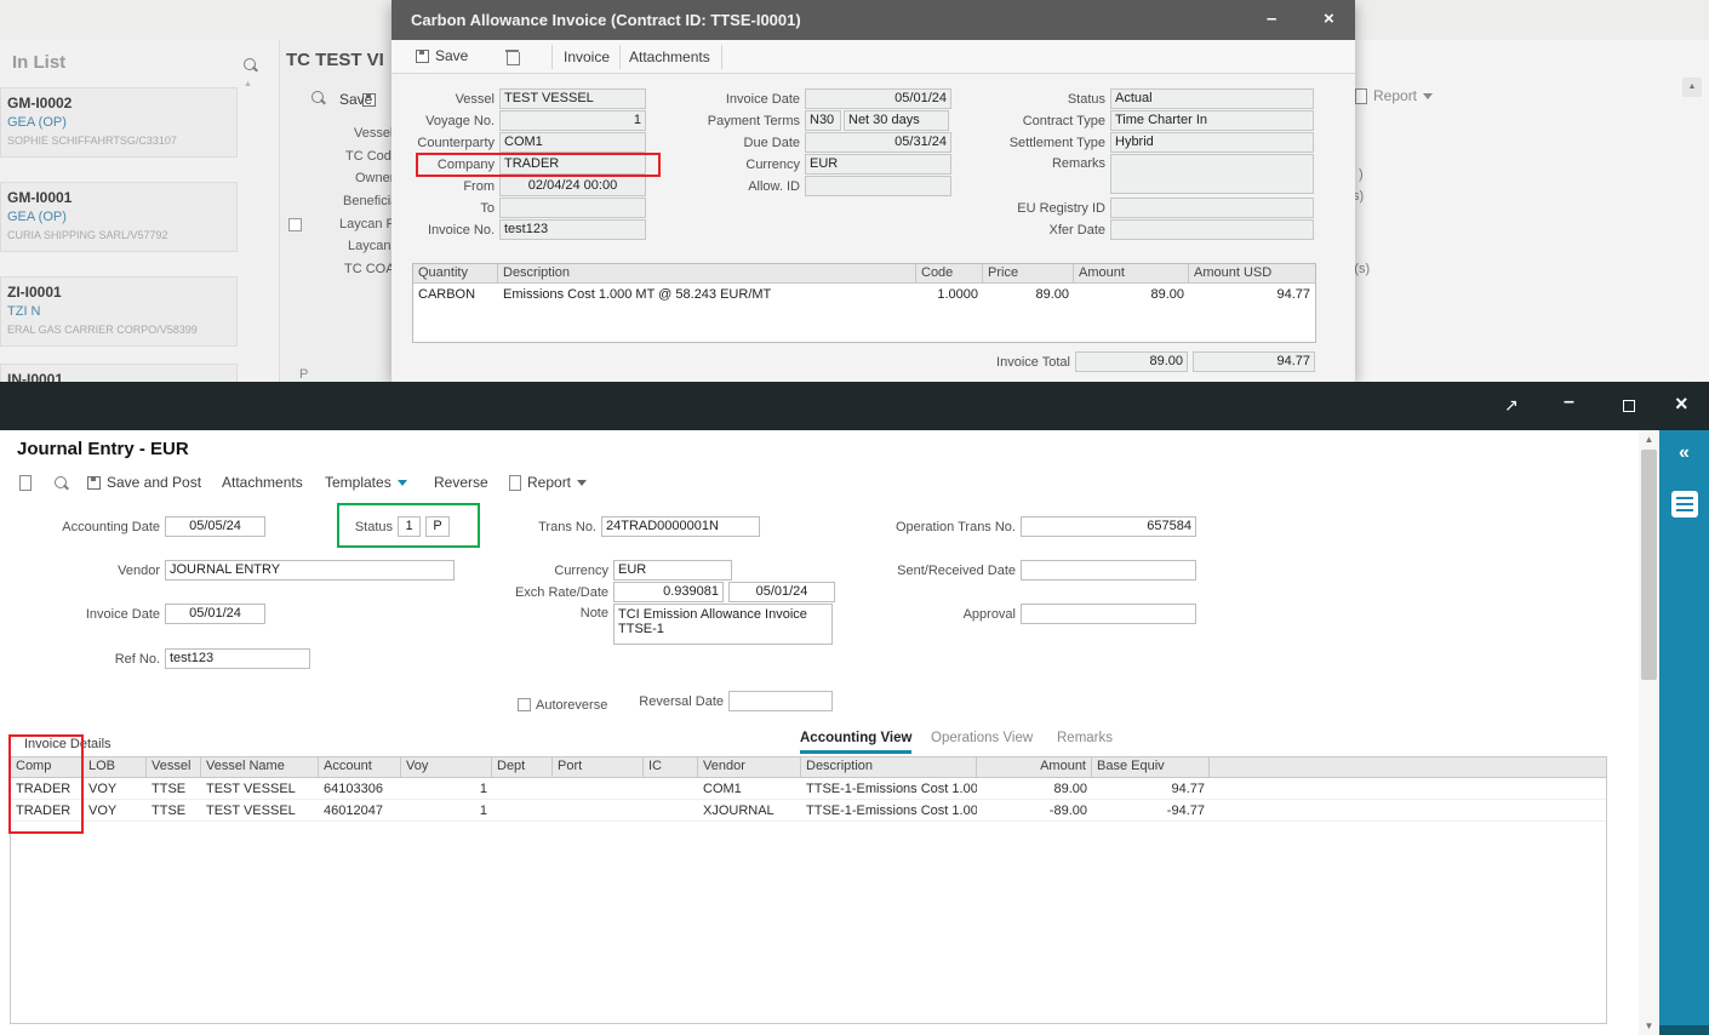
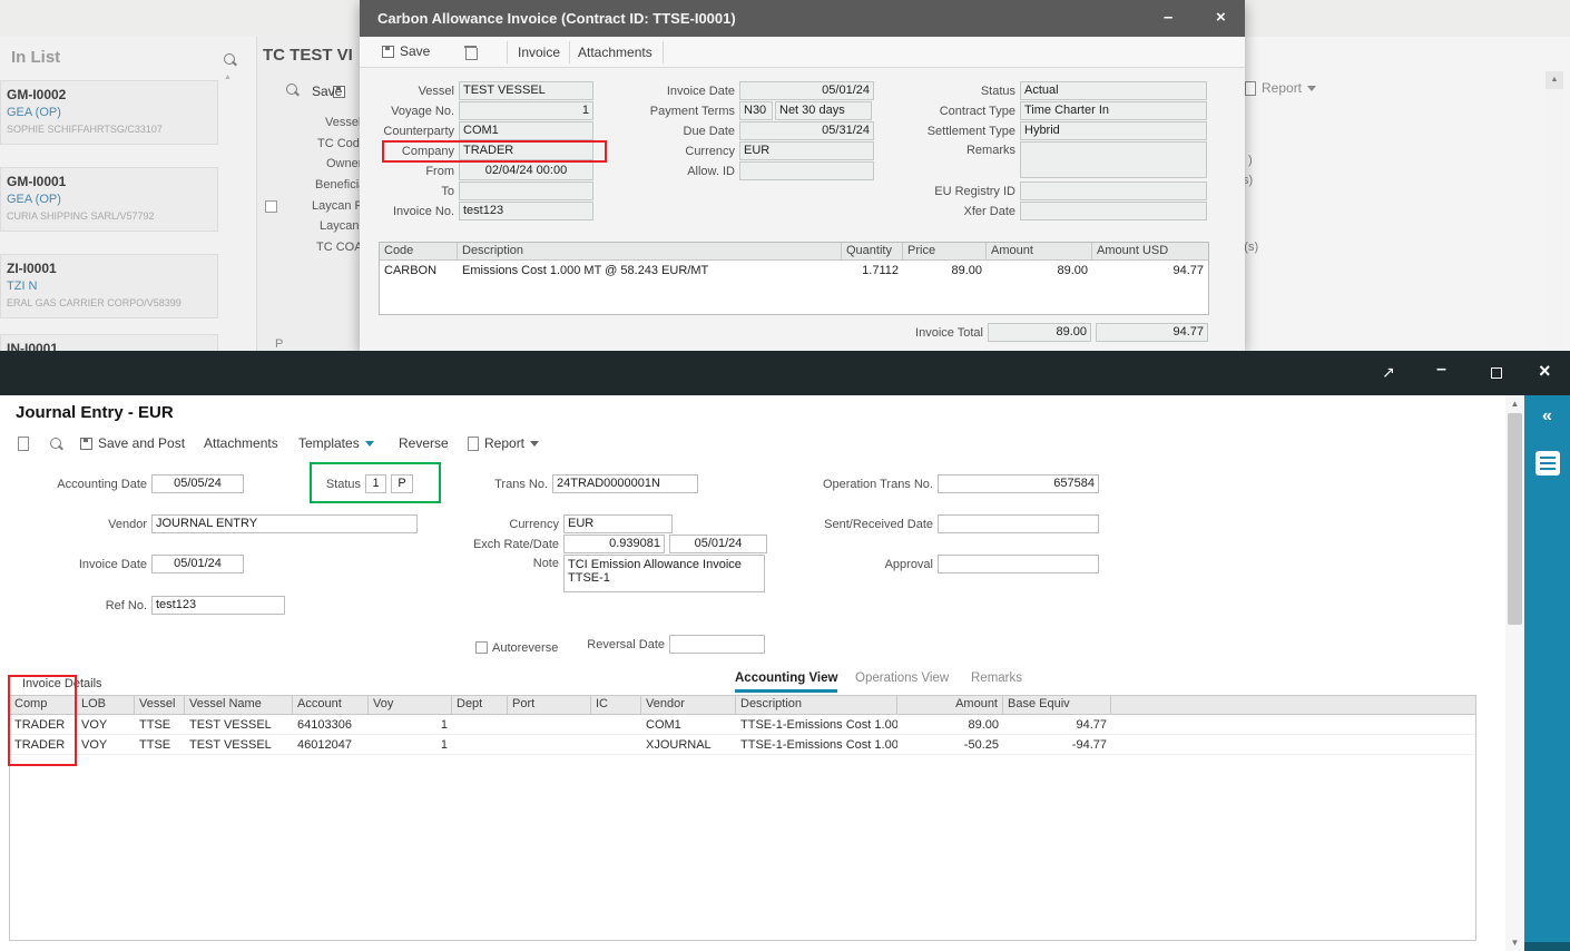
  In List
  GM-I0002
  GEA (OP)
  SOPHIE SCHIFFAHRTSG/C33107
  GM-I0001
  GEA (OP)
  CURIA SHIPPING SARL/V57792
  ZI-I0001
  TZI N
  ERAL GAS CARRIER CORPO/V58399
  IN-I0001
  TC TEST VI
  Save
  Vesse
  TC Cod
  Owne
  Benefici
  Laycan F
  Laycan
  TC COA
  P
  Report
  )
  s)
  Carbon Allowance Invoice (Contract ID: TTSE-I0001)
  –
  ×
  Save
  Invoice
  Attachments
  Vessel
  TEST VESSEL
  Voyage No.
  1
  Counterparty
  COM1
  Company
  TRADER
  From
  02/04/24 00:00
  To
  Invoice No.
  test123
  Invoice Date
  05/01/24
  Payment Terms
  N30
  Net 30 days
  Due Date
  05/31/24
  Currency
  EUR
  Allow. ID
  Status
  Actual
  Contract Type
  Time Charter In
  Settlement Type
  Hybrid
  Remarks
  EU Registry ID
  Xfer Date
- Quantity
+ Code
  Description
- Code
+ Quantity
  Price
  Amount
  Amount USD
  CARBON
  Emissions Cost 1.000 MT @ 58.243 EUR/MT
- 1.0000
+ 1.7112
  89.00
  89.00
  94.77
  Invoice Total
  89.00
  94.77
  ↗
  –
  ×
  Journal Entry - EUR
  Save and Post
  Attachments
  Templates
  Reverse
  Report
  Accounting Date
  05/05/24
  Status
  1
  P
  Trans No.
  24TRAD0000001N
  Operation Trans No.
  657584
  Vendor
  JOURNAL ENTRY
  Currency
  EUR
  Sent/Received Date
  Exch Rate/Date
  0.939081
  05/01/24
  Invoice Date
  05/01/24
  Note
  TCI Emission Allowance Invoice TTSE-1
  Approval
  Ref No.
  test123
  Autoreverse
  Reversal Date
  Invoice Details
  Accounting View
  Operations View
  Remarks
  Comp
  LOB
  Vessel
  Vessel Name
  Account
  Voy
  Dept
  Port
  IC
  Vendor
  Description
  Amount
  Base Equiv
  TRADER
  VOY
  TTSE
  TEST VESSEL
  64103306
  1
  COM1
  TTSE-1-Emissions Cost 1.00
  89.00
  94.77
  TRADER
  VOY
  TTSE
  TEST VESSEL
  46012047
  1
  XJOURNAL
  TTSE-1-Emissions Cost 1.00
- -89.00
+ -50.25
  -94.77
  ▲
  ▼
  «
